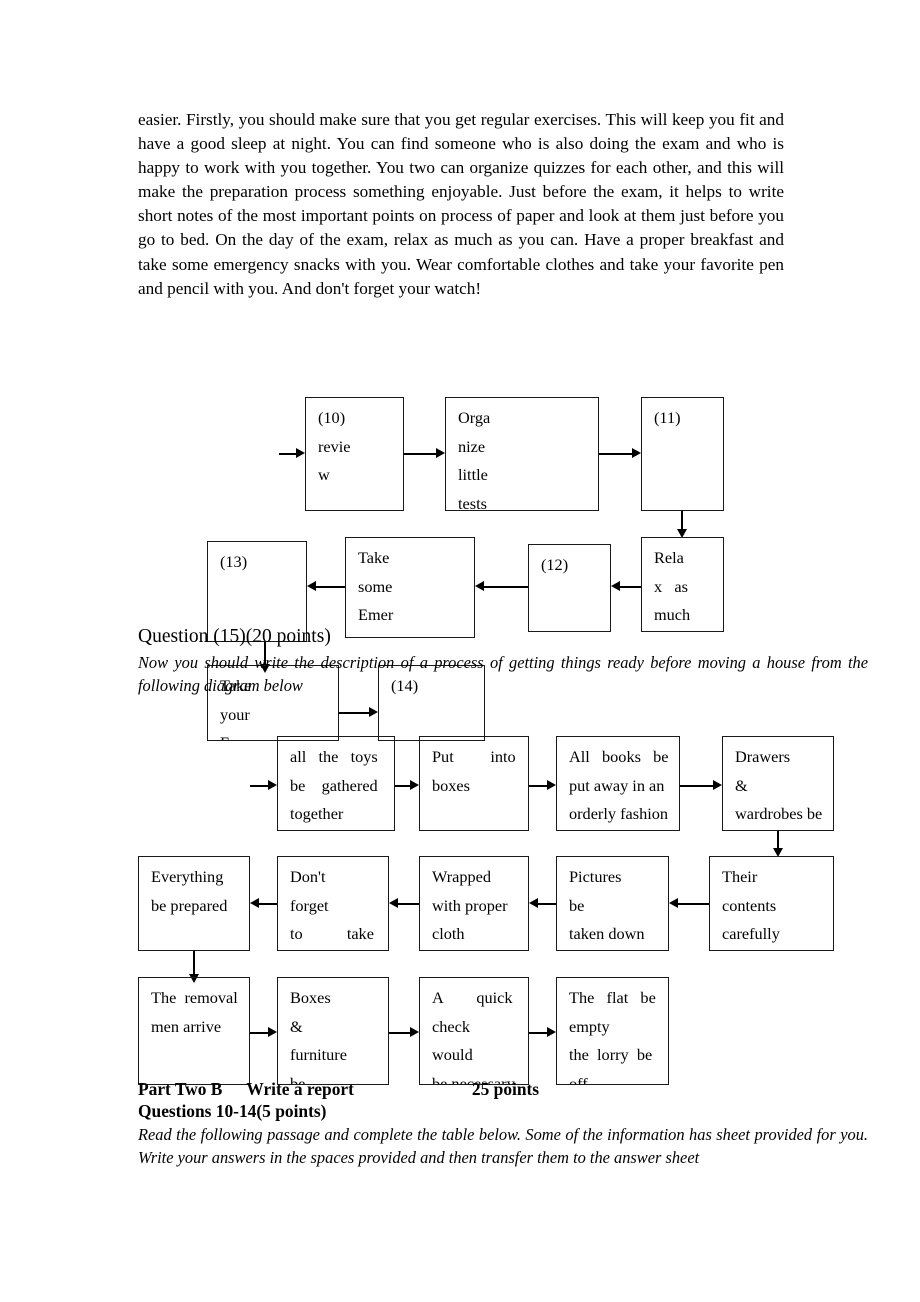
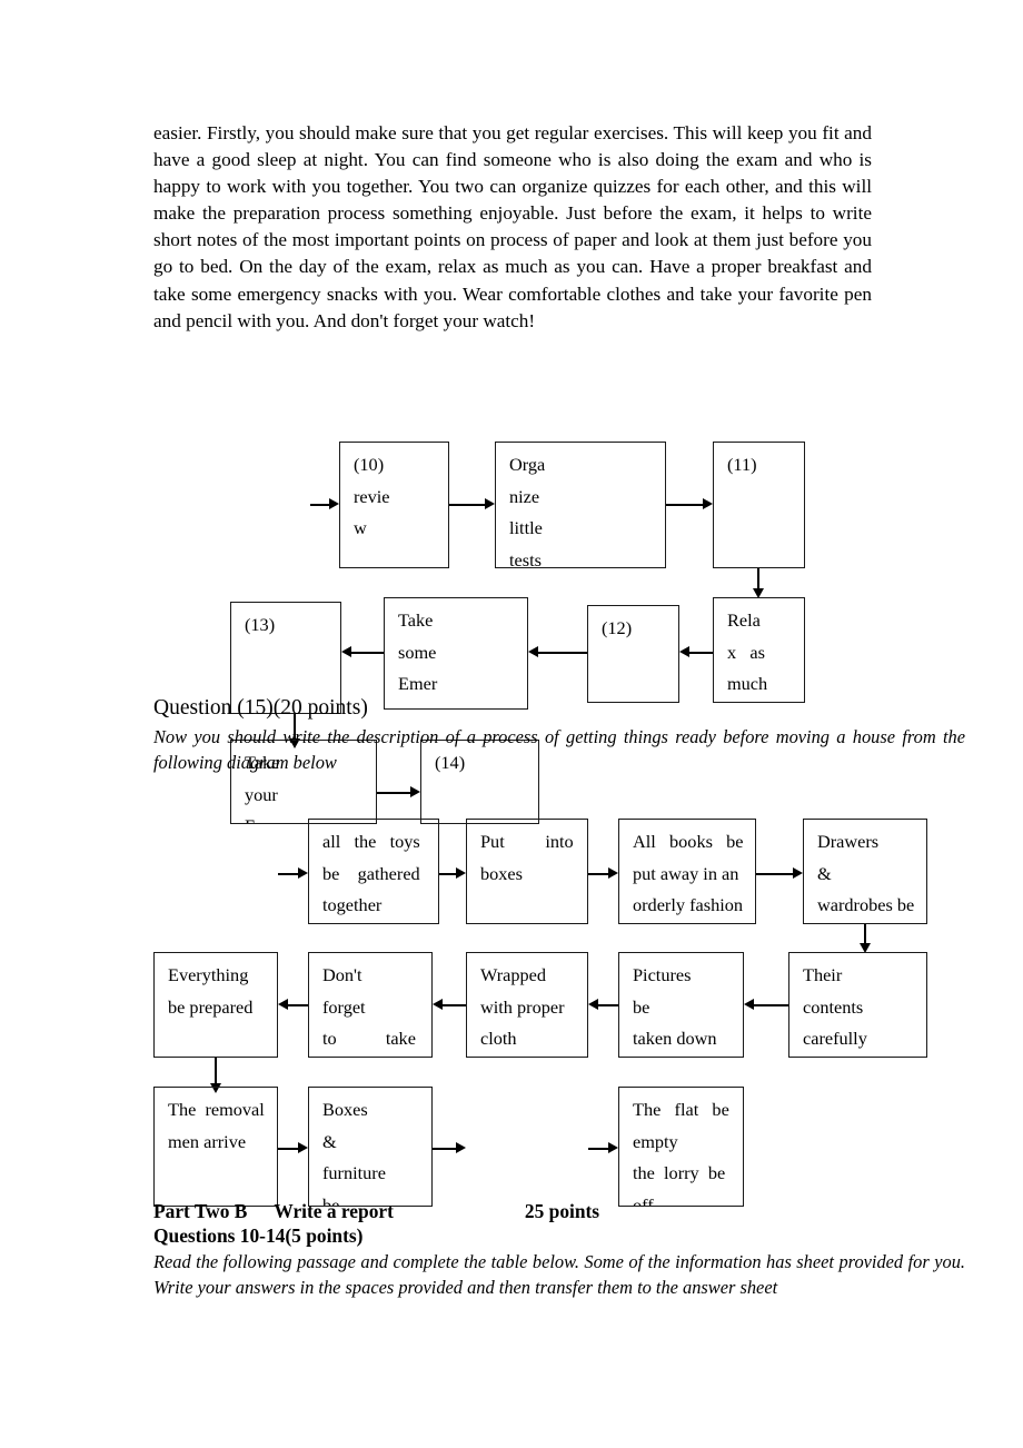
  easier. Firstly, you should make sure that you get regular exercises. This will keep you fit and have a good sleep at night. You can find someone who is also doing the exam and who is happy to work with you together. You two can organize quizzes for each other, and this will make the preparation process something enjoyable. Just before the exam, it helps to write short notes of the most important points on process of paper and look at them just before you go to bed. On the day of the exam, relax as much as you can. Have a proper breakfast and take some emergency snacks with you. Wear comfortable clothes and take your favorite pen and pencil with you. And don't forget your watch!
  (10)
  revie
  w
  Orga
  nize
  little
  tests
  (11)
  Rela
  x as
  much
  (12)
  Take
  some
  Emer
  (13)
  Take
  your
  (14)
  Question (15)(20 points)
  Now you should write the description of a process of getting things ready before moving a house from the following diagram below
  all the toys
  be gathered
  together
  Put into
  boxes
  All books be
  put away in an
  orderly fashion
  Drawers &
  wardrobes be
  Their contents
  carefully
  Pictures be
  taken down
  Wrapped
  with proper
  cloth
  Don't forget
  Everything
  be prepared
  The removal
  men arrive
  Boxes &
  furniture be
- A quick
- check would
- be necessary
  The flat be
  empty
  the lorry be
  off
  Part Two B Write a report 25 points
  Questions 10-14(5 points)
  Read the following passage and complete the table below. Some of the information has sheet provided for you. Write your answers in the spaces provided and then transfer them to the answer sheet
